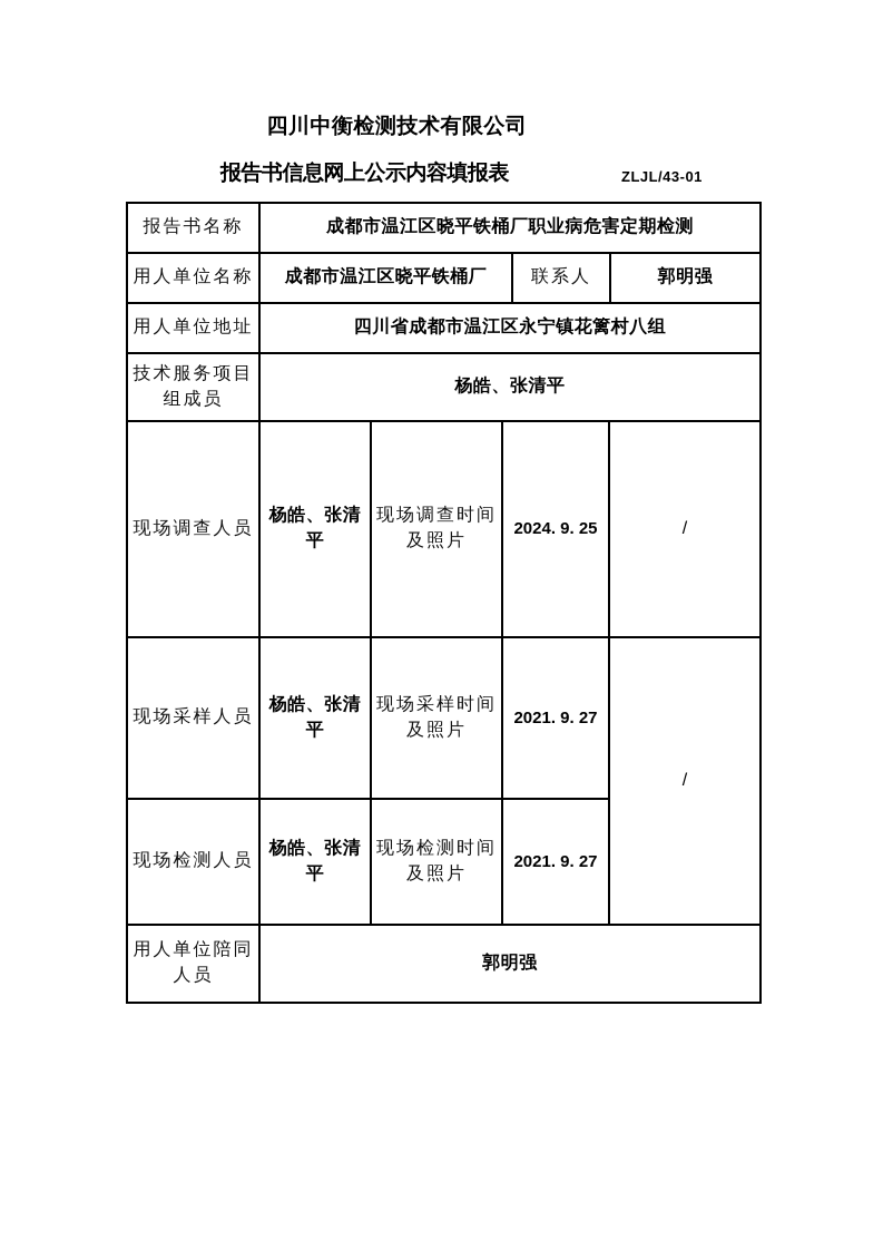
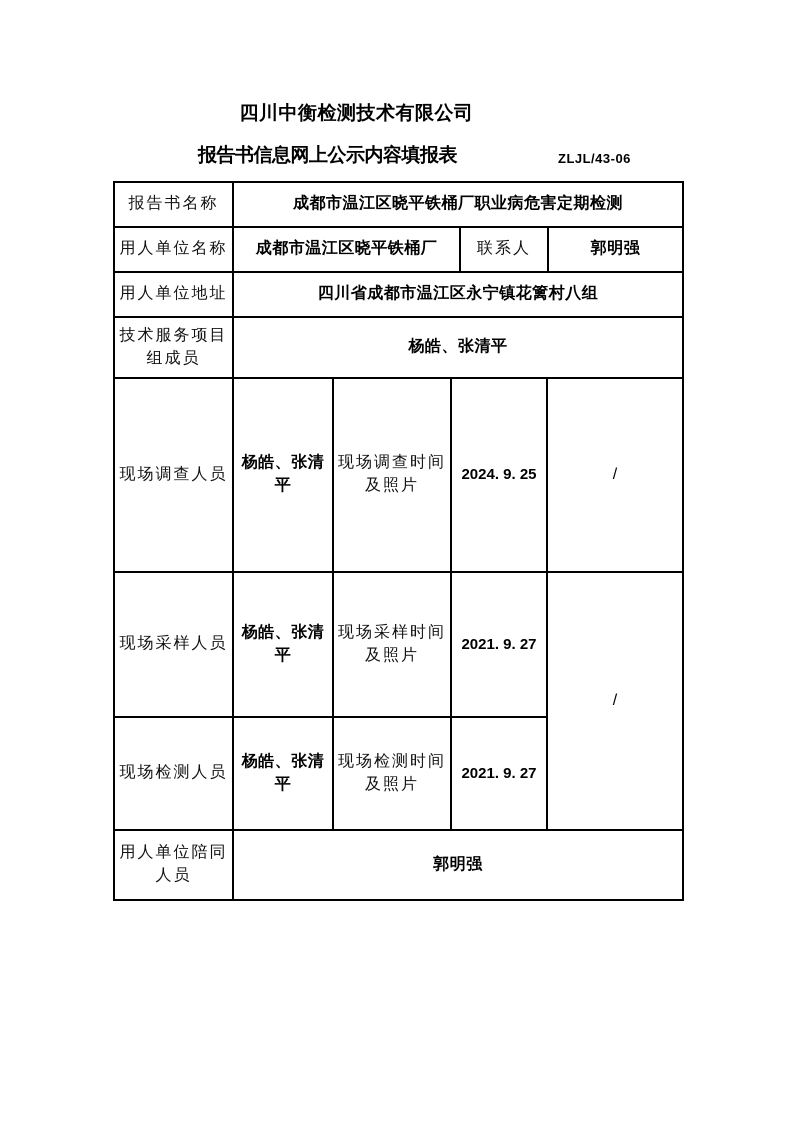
  四川中衡检测技术有限公司
  报告书信息网上公示内容填报表
- ZLJL/43-01
+ ZLJL/43-06
  报告书名称
  成都市温江区晓平铁桶厂职业病危害定期检测
  用人单位名称
  成都市温江区晓平铁桶厂
  联系人
  郭明强
  用人单位地址
  四川省成都市温江区永宁镇花篱村八组
  技术服务项目组成员
  杨皓、张清平
  现场调查人员
  杨皓、张清平
  现场调查时间及照片
  2024. 9. 25
  /
  现场采样人员
  杨皓、张清平
  现场采样时间及照片
  2021. 9. 27
  /
  现场检测人员
  杨皓、张清平
  现场检测时间及照片
  2021. 9. 27
  用人单位陪同人员
  郭明强
